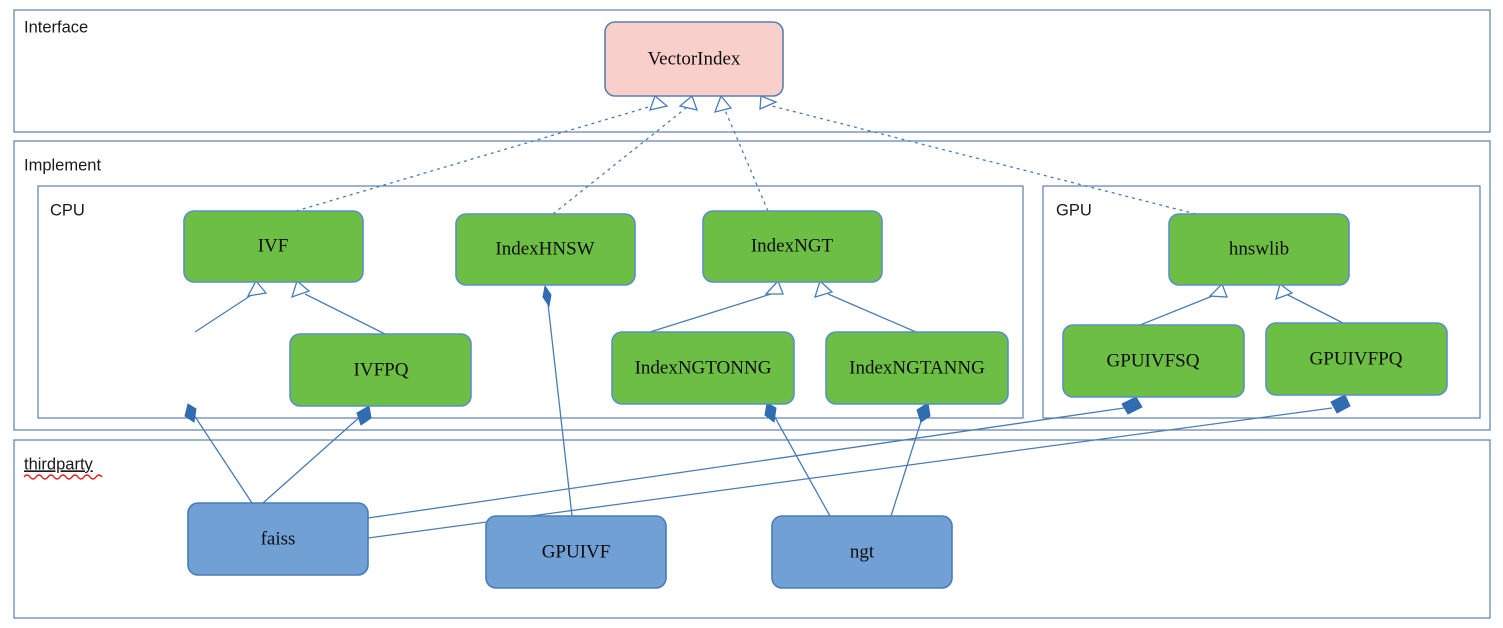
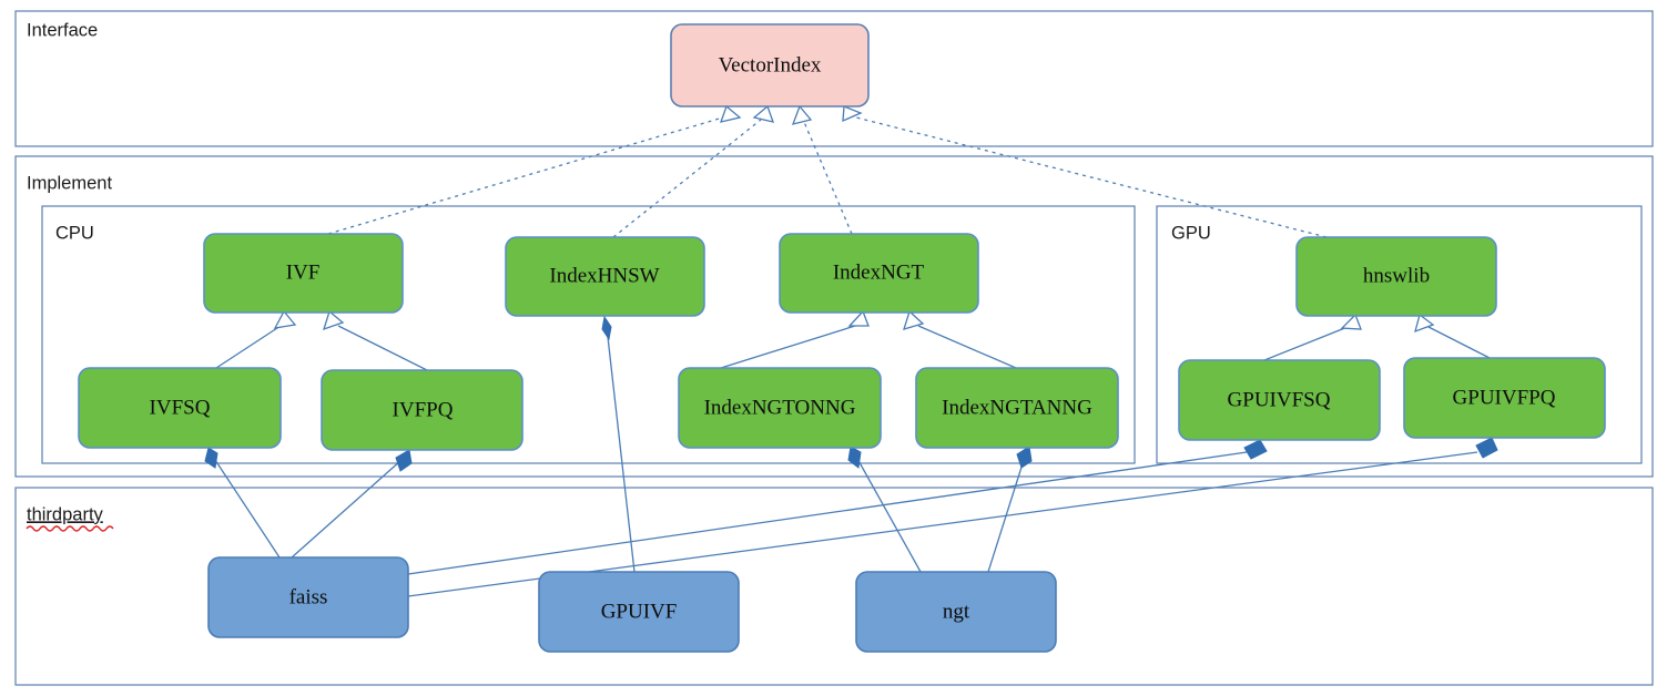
  Interface
  Implement
  CPU
  GPU
  thirdparty
  VectorIndex
  IVF
  IndexHNSW
  IndexNGT
+ IVFSQ
  IVFPQ
  IndexNGTONNG
  IndexNGTANNG
  hnswlib
  GPUIVFSQ
  GPUIVFPQ
  faiss
  GPUIVF
  ngt
